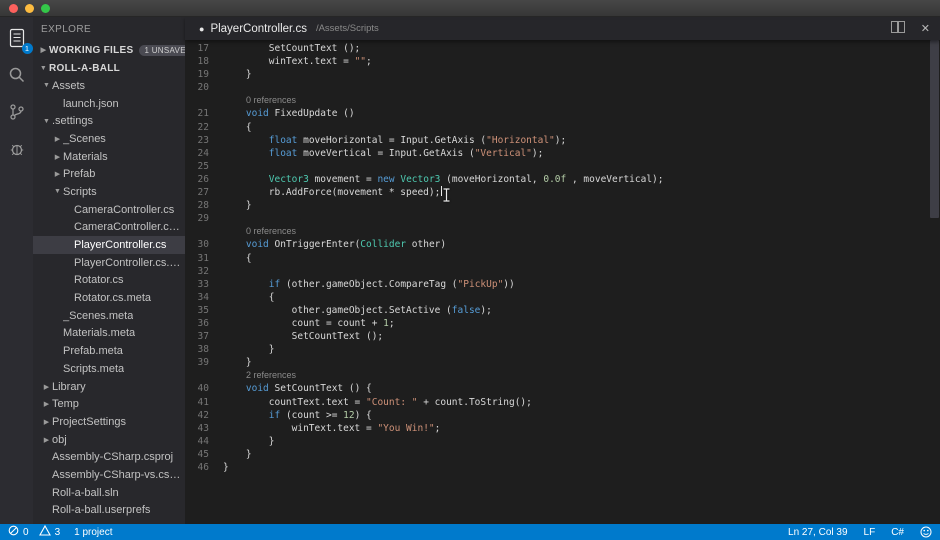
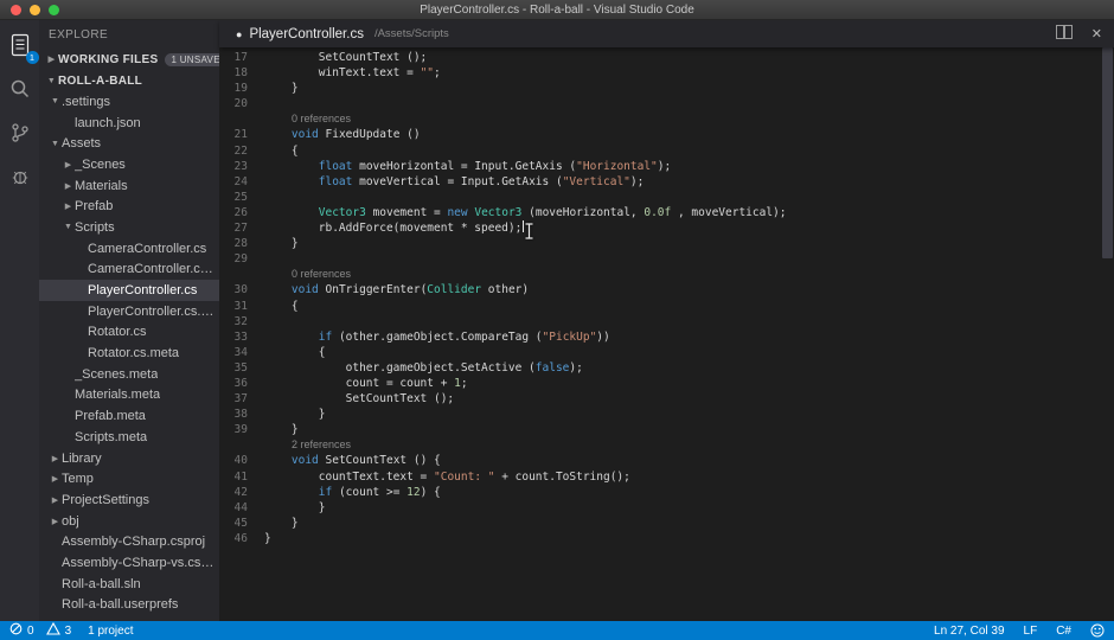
+ PlayerController.cs - Roll-a-ball - Visual Studio Code
  1
  EXPLORE
  WORKING FILES
  1 UNSAVE
  ROLL-A-BALL
- Assets
+ .settings
  launch.json
- .settings
+ Assets
  _Scenes
  Materials
  Prefab
  Scripts
  CameraController.cs
  CameraController.cs.m
  PlayerController.cs
  PlayerController.cs.me
  Rotator.cs
  Rotator.cs.meta
  _Scenes.meta
  Materials.meta
  Prefab.meta
  Scripts.meta
  Library
  Temp
  ProjectSettings
  obj
  Assembly-CSharp.csproj
  Assembly-CSharp-vs.cspro
  Roll-a-ball.sln
  Roll-a-ball.userprefs
  ●
  PlayerController.cs
  /Assets/Scripts
  ✕
  17
  SetCountText ();
  18
  winText.text = "";
  19
  }
  20
  0 references
  21
  void FixedUpdate ()
  22
  {
  23
  float moveHorizontal = Input.GetAxis ("Horizontal");
  24
  float moveVertical = Input.GetAxis ("Vertical");
  25
  26
  Vector3 movement = new Vector3 (moveHorizontal, 0.0f , moveVertical);
  27
  rb.AddForce(movement * speed);
  28
  }
  29
  0 references
  30
  void OnTriggerEnter(Collider other)
  31
  {
  32
  33
  if (other.gameObject.CompareTag ("PickUp"))
  34
  {
  35
  other.gameObject.SetActive (false);
  36
  count = count + 1;
  37
  SetCountText ();
  38
  }
  39
  }
  2 references
  40
  void SetCountText () {
  41
  countText.text = "Count: " + count.ToString();
  42
  if (count >= 12) {
- 43
- winText.text = "You Win!";
  44
  }
  45
  }
  46
  }
  0
  3
  1 project
  Ln 27, Col 39
  LF
  C#
